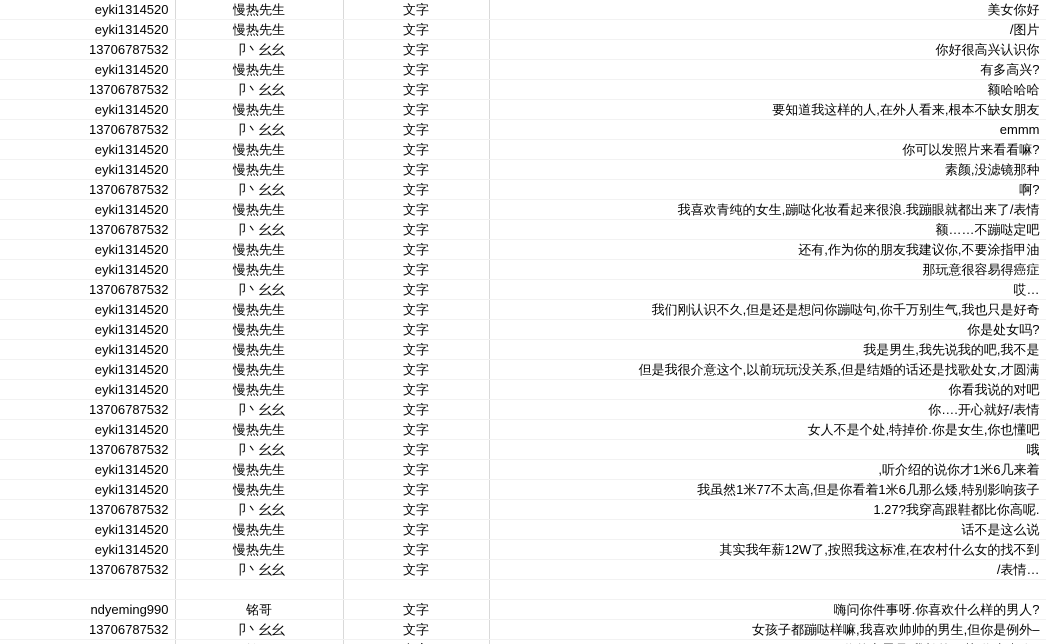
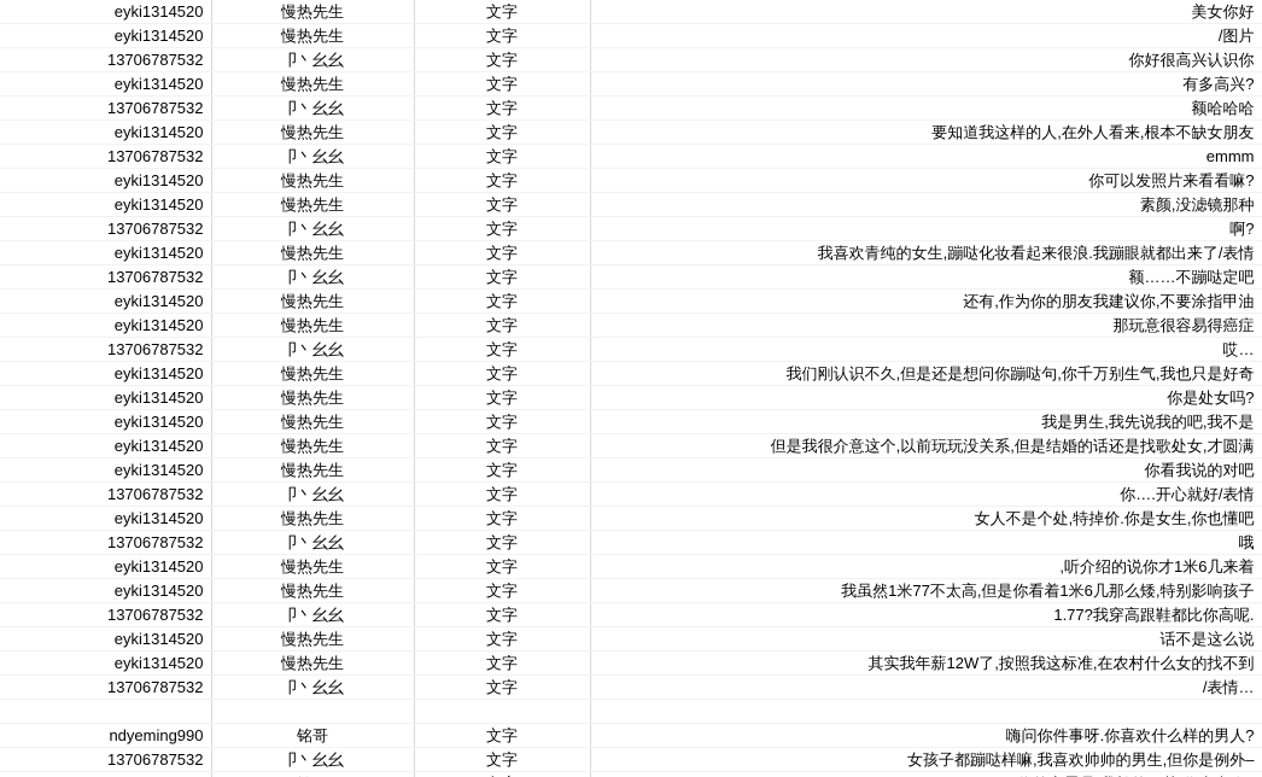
  eyki1314520	慢热先生	文字	美女你好
  eyki1314520	慢热先生	文字	/图片
  13706787532	卩丶幺幺	文字	你好很高兴认识你
  eyki1314520	慢热先生	文字	有多高兴?
  13706787532	卩丶幺幺	文字	额哈哈哈
  eyki1314520	慢热先生	文字	要知道我这样的人,在外人看来,根本不缺女朋友
  13706787532	卩丶幺幺	文字	emmm
  eyki1314520	慢热先生	文字	你可以发照片来看看嘛?
  eyki1314520	慢热先生	文字	素颜,没滤镜那种
  13706787532	卩丶幺幺	文字	啊?
  eyki1314520	慢热先生	文字	我喜欢青纯的女生,蹦哒化妆看起来很浪.我蹦眼就都出来了/表情
  13706787532	卩丶幺幺	文字	额……不蹦哒定吧
  eyki1314520	慢热先生	文字	还有,作为你的朋友我建议你,不要涂指甲油
  eyki1314520	慢热先生	文字	那玩意很容易得癌症
  13706787532	卩丶幺幺	文字	哎…
  eyki1314520	慢热先生	文字	我们刚认识不久,但是还是想问你蹦哒句,你千万别生气,我也只是好奇
  eyki1314520	慢热先生	文字	你是处女吗?
  eyki1314520	慢热先生	文字	我是男生,我先说我的吧,我不是
  eyki1314520	慢热先生	文字	但是我很介意这个,以前玩玩没关系,但是结婚的话还是找歌处女,才圆满
  eyki1314520	慢热先生	文字	你看我说的对吧
  13706787532	卩丶幺幺	文字	你….开心就好/表情
  eyki1314520	慢热先生	文字	女人不是个处,特掉价.你是女生,你也懂吧
  13706787532	卩丶幺幺	文字	哦
  eyki1314520	慢热先生	文字	,听介绍的说你才1米6几来着
  eyki1314520	慢热先生	文字	我虽然1米77不太高,但是你看着1米6几那么矮,特别影响孩子
- 13706787532	卩丶幺幺	文字	1.27?我穿高跟鞋都比你高呢.
+ 13706787532	卩丶幺幺	文字	1.77?我穿高跟鞋都比你高呢.
  eyki1314520	慢热先生	文字	话不是这么说
  eyki1314520	慢热先生	文字	其实我年薪12W了,按照我这标准,在农村什么女的找不到
  13706787532	卩丶幺幺	文字	/表情…
  ndyeming990	铭哥	文字	嗨问你件事呀.你喜欢什么样的男人?
  13706787532	卩丶幺幺	文字	女孩子都蹦哒样嘛,我喜欢帅帅的男生,但你是例外–
